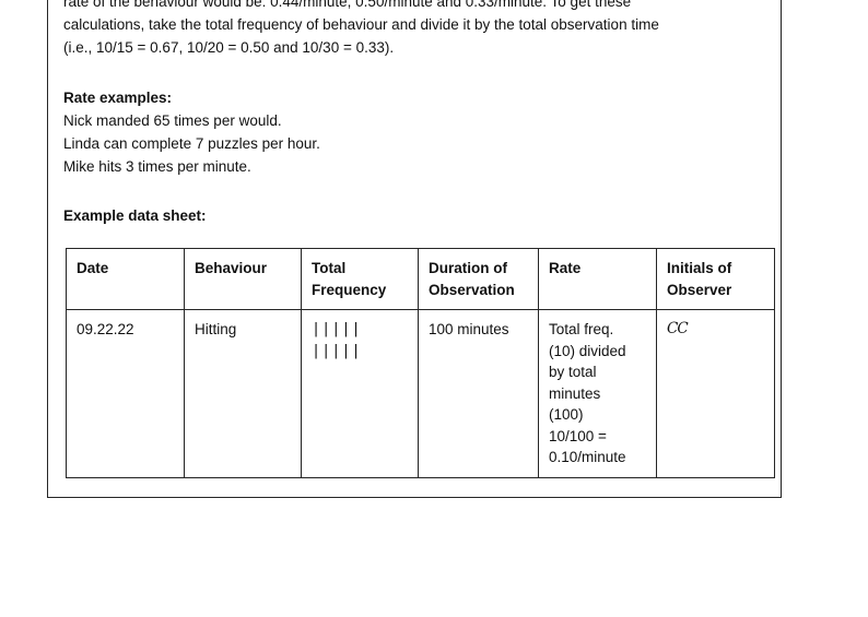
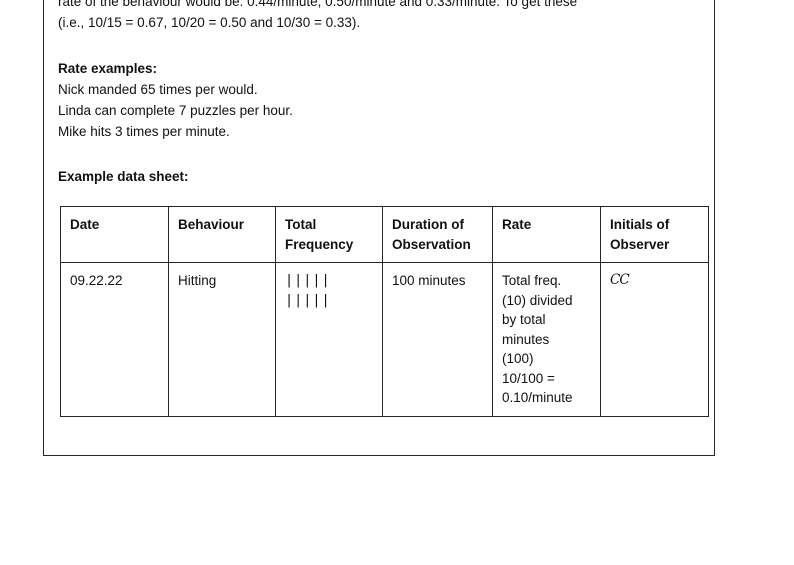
  rate of the behaviour would be: 0.44/minute, 0.50/minute and 0.33/minute. To get these
- calculations, take the total frequency of behaviour and divide it by the total observation time
  (i.e., 10/15 = 0.67, 10/20 = 0.50 and 10/30 = 0.33).
  Rate examples:
  Nick manded 65 times per would.
  Linda can complete 7 puzzles per hour.
  Mike hits 3 times per minute.
  Example data sheet:
  Date	Behaviour	Total Frequency	Duration of Observation	Rate	Initials of Observer
  09.22.22	Hitting	||||| |||||	100 minutes	Total freq. (10) divided by total minutes (100) 10/100 = 0.10/minute	CC
